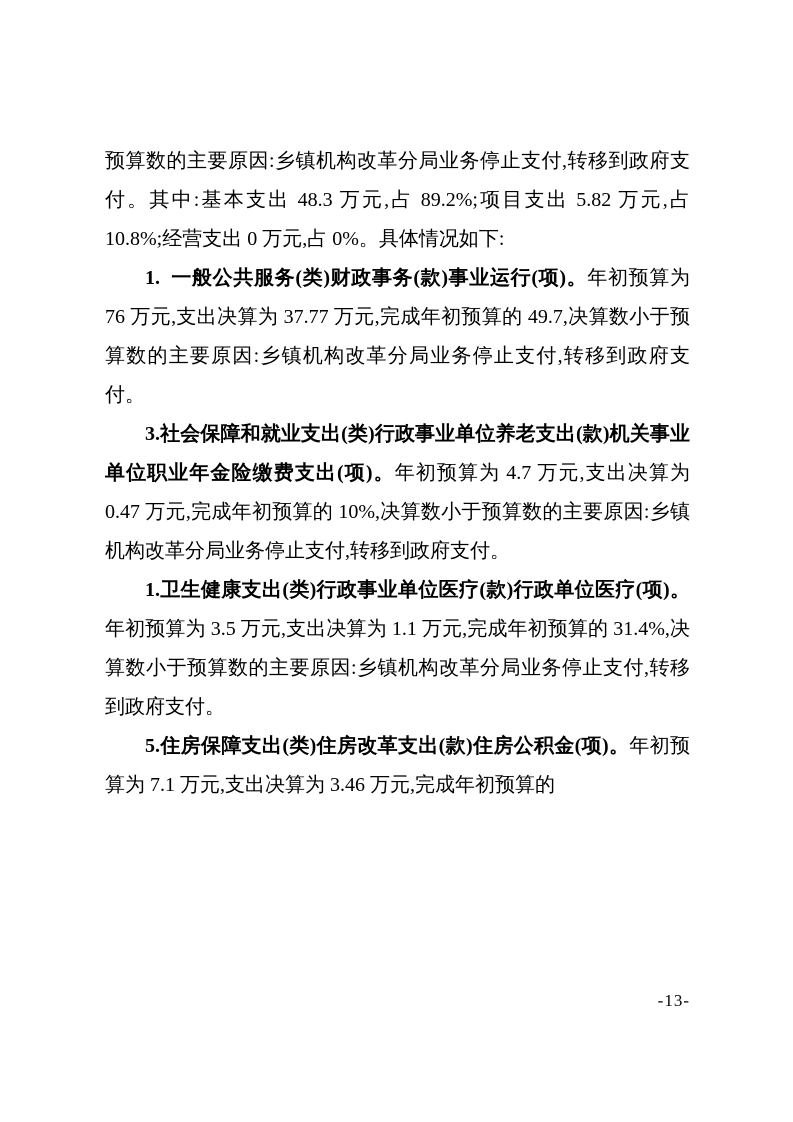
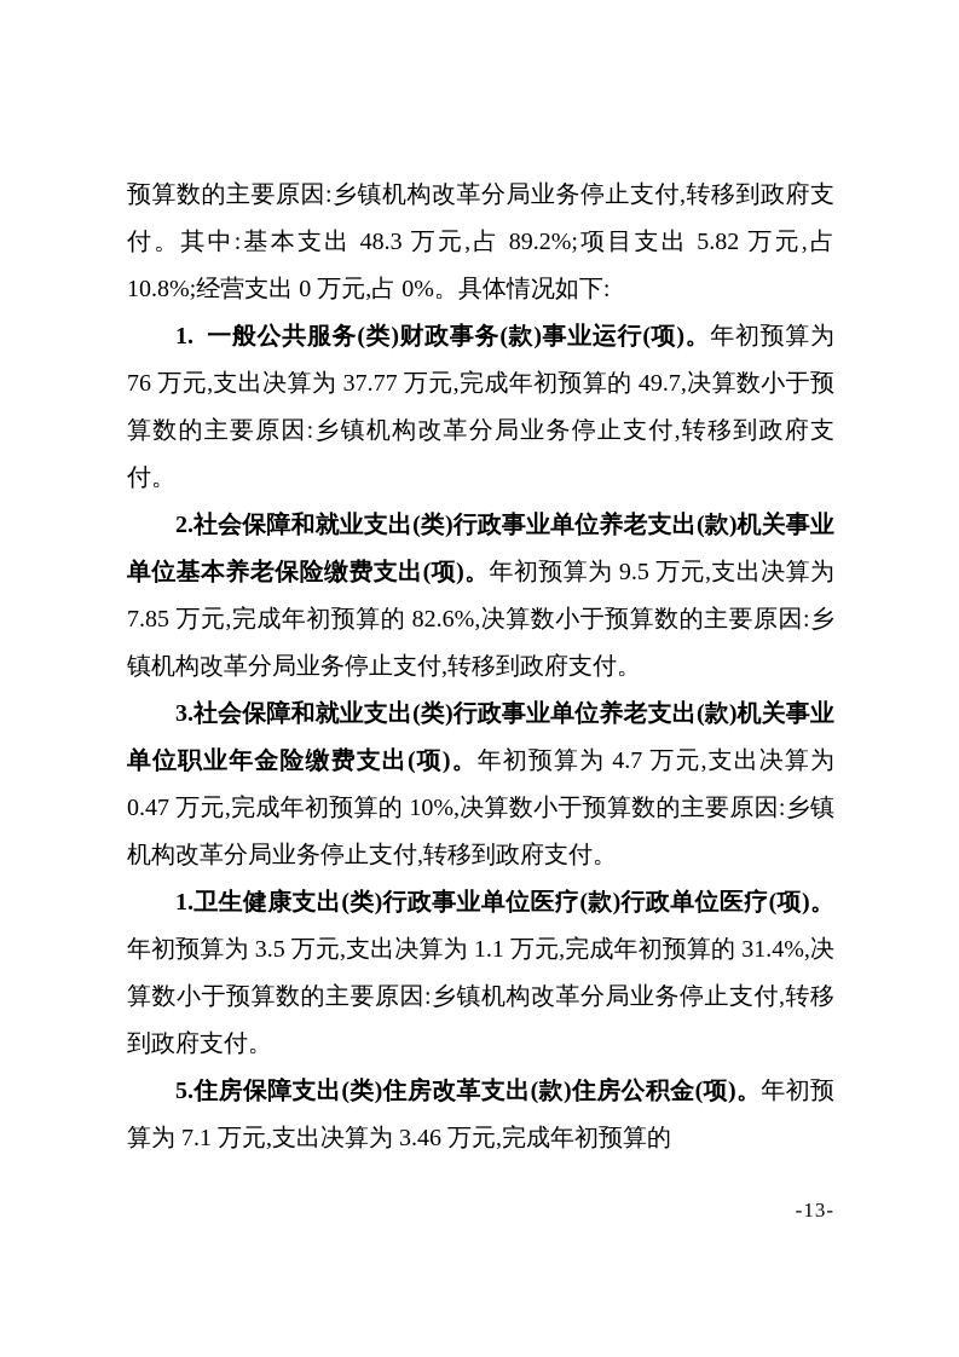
  预算数的主要原因:乡镇机构改革分局业务停止支付,转移到政府支付。其中:基本支出 48.3 万元,占 89.2%;项目支出 5.82 万元,占 10.8%;经营支出 0 万元,占 0%。具体情况如下:
  1. 一般公共服务(类)财政事务(款)事业运行(项)。年初预算为 76 万元,支出决算为 37.77 万元,完成年初预算的 49.7,决算数小于预算数的主要原因:乡镇机构改革分局业务停止支付,转移到政府支付。
+ 2.社会保障和就业支出(类)行政事业单位养老支出(款)机关事业单位基本养老保险缴费支出(项)。年初预算为 9.5 万元,支出决算为 7.85 万元,完成年初预算的 82.6%,决算数小于预算数的主要原因:乡镇机构改革分局业务停止支付,转移到政府支付。
  3.社会保障和就业支出(类)行政事业单位养老支出(款)机关事业单位职业年金险缴费支出(项)。年初预算为 4.7 万元,支出决算为 0.47 万元,完成年初预算的 10%,决算数小于预算数的主要原因:乡镇机构改革分局业务停止支付,转移到政府支付。
  1.卫生健康支出(类)行政事业单位医疗(款)行政单位医疗(项)。年初预算为 3.5 万元,支出决算为 1.1 万元,完成年初预算的 31.4%,决算数小于预算数的主要原因:乡镇机构改革分局业务停止支付,转移到政府支付。
  5.住房保障支出(类)住房改革支出(款)住房公积金(项)。年初预算为 7.1 万元,支出决算为 3.46 万元,完成年初预算的
  -13-
